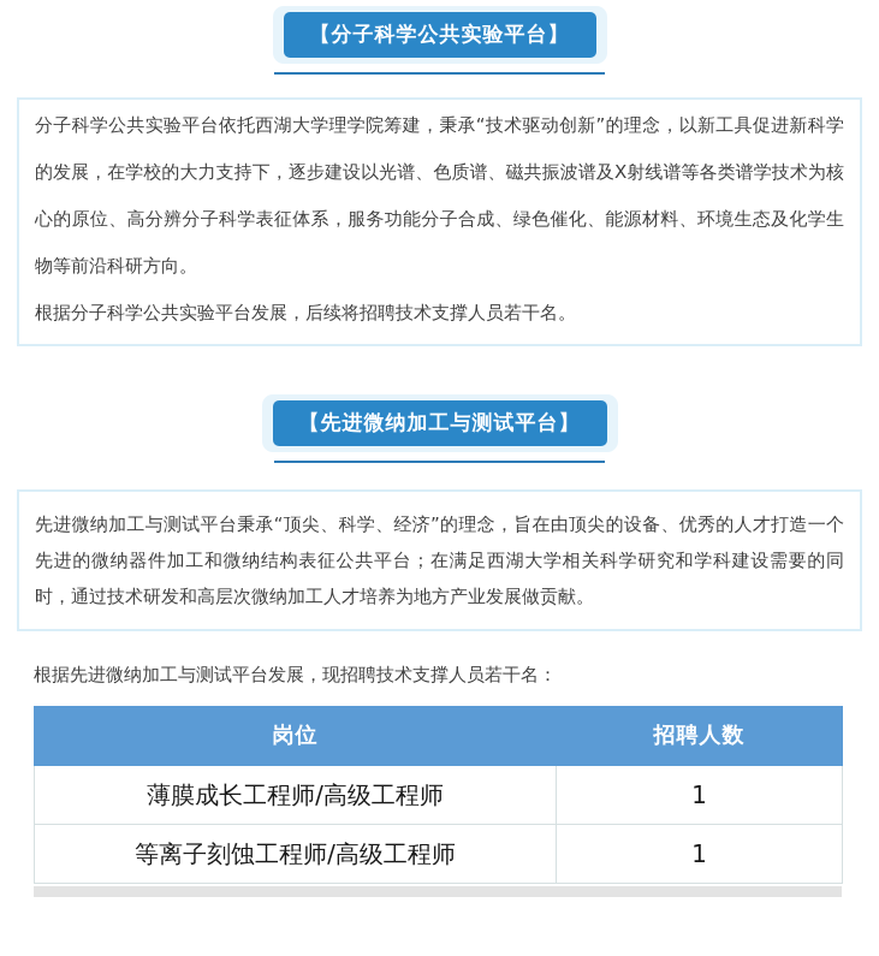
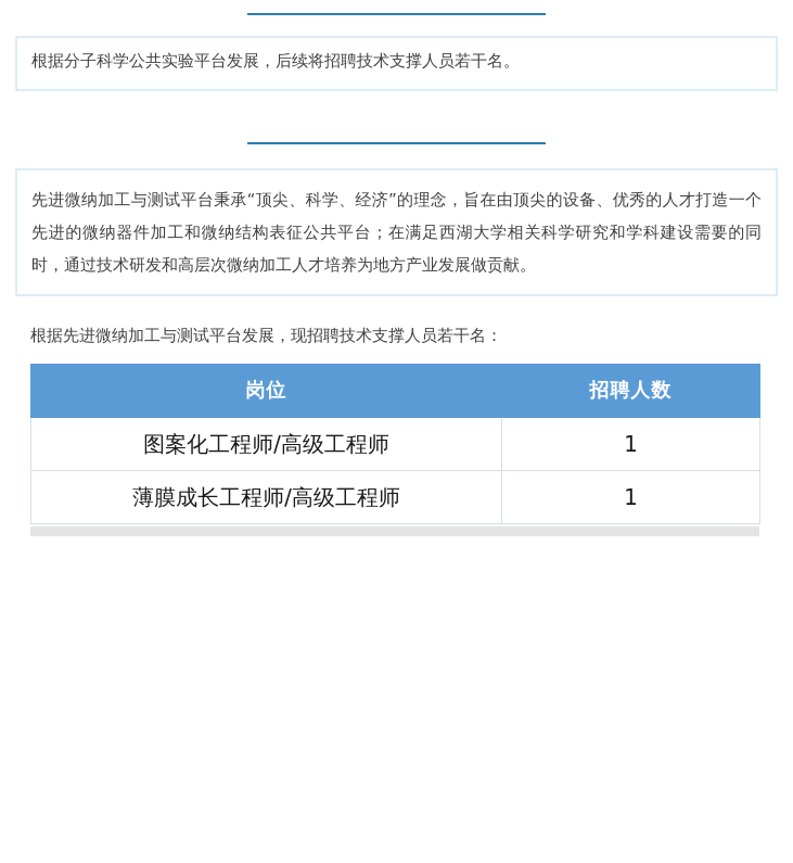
- 【分子科学公共实验平台】
- 分子科学公共实验平台依托西湖大学理学院筹建，秉承“技术驱动创新”的理念，以新工具促进新科学的发展，在学校的大力支持下，逐步建设以光谱、色质谱、磁共振波谱及X射线谱等各类谱学技术为核心的原位、高分辨分子科学表征体系，服务功能分子合成、绿色催化、能源材料、环境生态及化学生物等前沿科研方向。
  根据分子科学公共实验平台发展，后续将招聘技术支撑人员若干名。
- 【先进微纳加工与测试平台】
  先进微纳加工与测试平台秉承“顶尖、科学、经济”的理念，旨在由顶尖的设备、优秀的人才打造一个先进的微纳器件加工和微纳结构表征公共平台；在满足西湖大学相关科学研究和学科建设需要的同时，通过技术研发和高层次微纳加工人才培养为地方产业发展做贡献。
  根据先进微纳加工与测试平台发展，现招聘技术支撑人员若干名：
  岗位	招聘人数
+ 图案化工程师/高级工程师	1
  薄膜成长工程师/高级工程师	1
- 等离子刻蚀工程师/高级工程师	1
